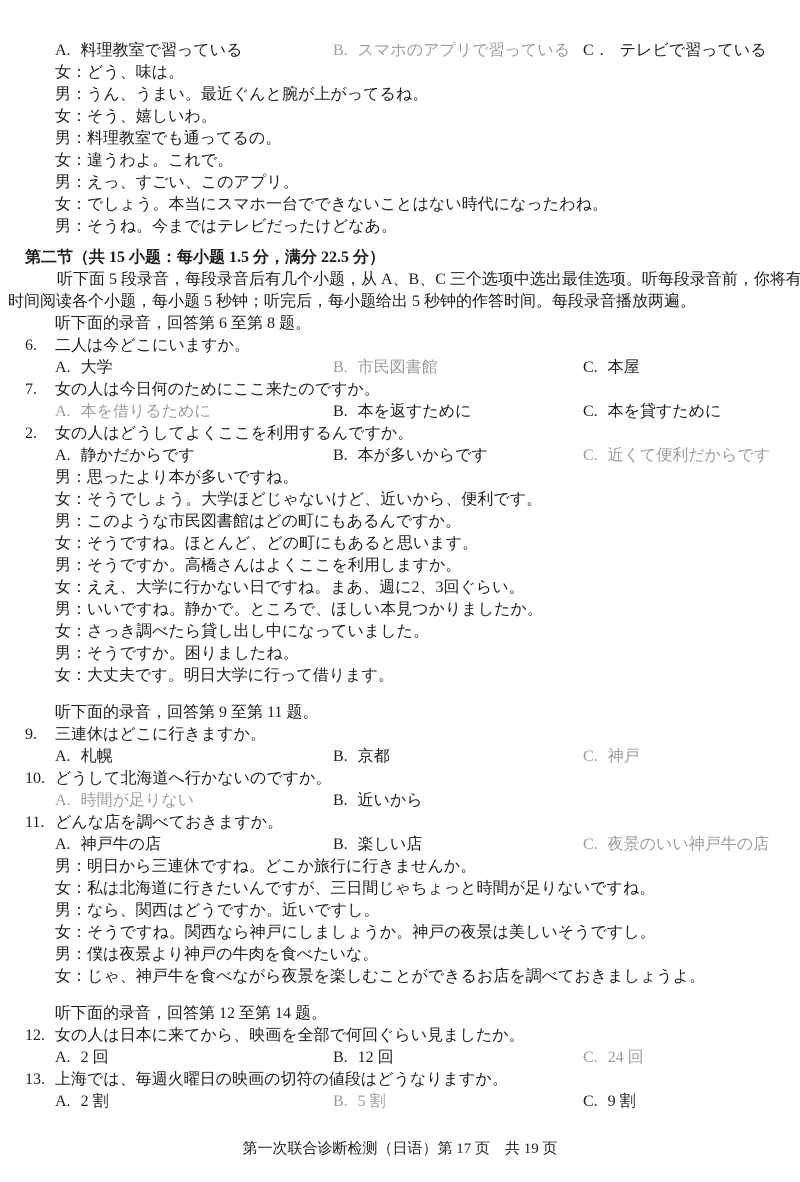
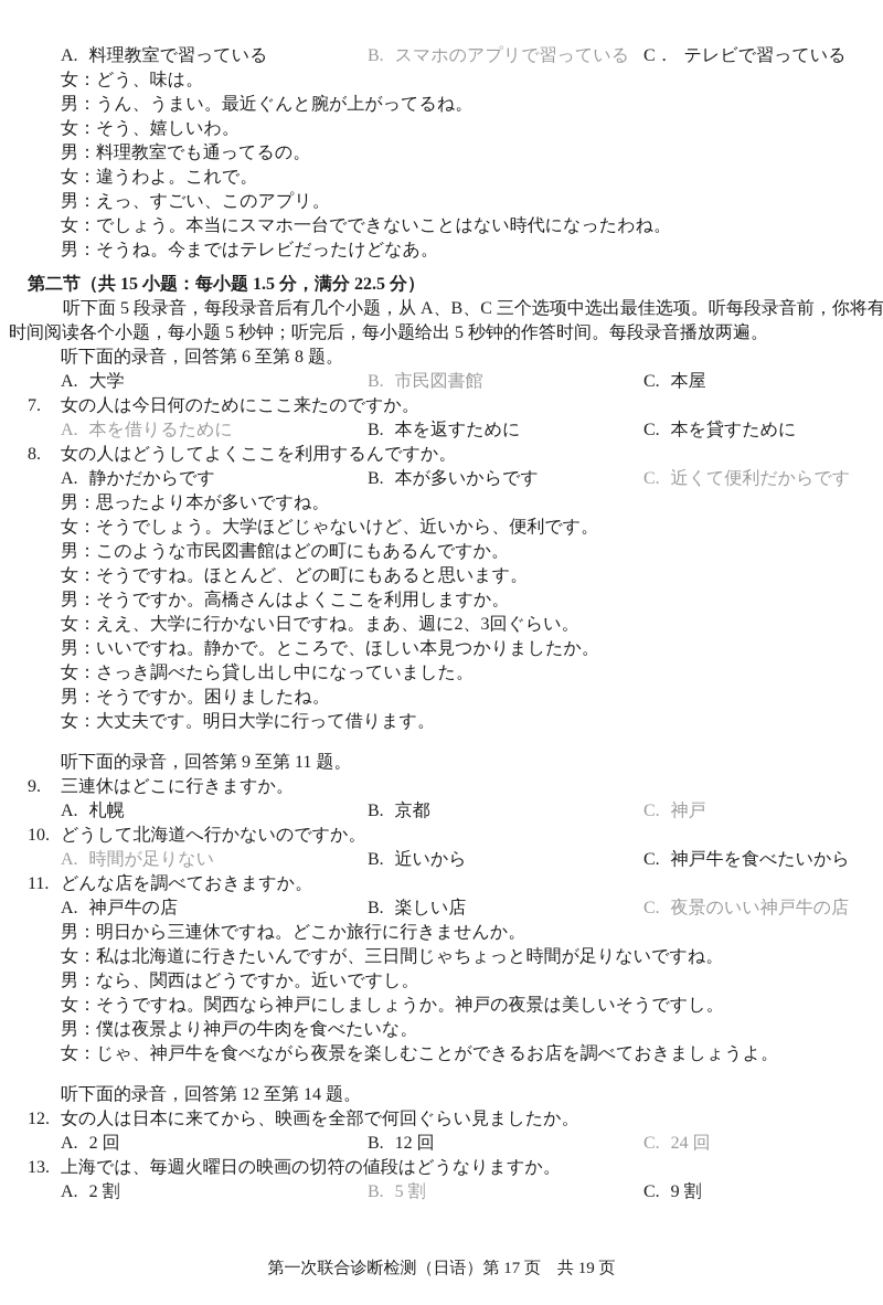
  A. 料理教室で習っている
  B. スマホのアプリで習っている
  C． テレビで習っている
  女：どう、味は。
  男：うん、うまい。最近ぐんと腕が上がってるね。
  女：そう、嬉しいわ。
  男：料理教室でも通ってるの。
  女：違うわよ。これで。
  男：えっ、すごい、このアプリ。
  女：でしょう。本当にスマホ一台でできないことはない時代になったわね。
  男：そうね。今まではテレビだったけどなあ。
  第二节（共 15 小题：每小题 1.5 分，满分 22.5 分）
  听下面 5 段录音，每段录音后有几个小题，从 A、B、C 三个选项中选出最佳选项。听每段录音前，你将有
  时间阅读各个小题，每小题 5 秒钟；听完后，每小题给出 5 秒钟的作答时间。每段录音播放两遍。
  听下面的录音，回答第 6 至第 8 题。
- 6.
- 二人は今どこにいますか。
  A. 大学
  B. 市民図書館
  C. 本屋
  7.
  女の人は今日何のためにここ来たのですか。
  A. 本を借りるために
  B. 本を返すために
  C. 本を貸すために
- 2.
+ 8.
  女の人はどうしてよくここを利用するんですか。
  A. 静かだからです
  B. 本が多いからです
  C. 近くて便利だからです
  男：思ったより本が多いですね。
  女：そうでしょう。大学ほどじゃないけど、近いから、便利です。
  男：このような市民図書館はどの町にもあるんですか。
  女：そうですね。ほとんど、どの町にもあると思います。
  男：そうですか。高橋さんはよくここを利用しますか。
  女：ええ、大学に行かない日ですね。まあ、週に2、3回ぐらい。
  男：いいですね。静かで。ところで、ほしい本見つかりましたか。
  女：さっき調べたら貸し出し中になっていました。
  男：そうですか。困りましたね。
  女：大丈夫です。明日大学に行って借ります。
  听下面的录音，回答第 9 至第 11 题。
  9.
  三連休はどこに行きますか。
  A. 札幌
  B. 京都
  C. 神戸
  10.
  どうして北海道へ行かないのですか。
  A. 時間が足りない
  B. 近いから
+ C. 神戸牛を食べたいから
  11.
  どんな店を調べておきますか。
  A. 神戸牛の店
  B. 楽しい店
  C. 夜景のいい神戸牛の店
  男：明日から三連休ですね。どこか旅行に行きませんか。
  女：私は北海道に行きたいんですが、三日間じゃちょっと時間が足りないですね。
  男：なら、関西はどうですか。近いですし。
  女：そうですね。関西なら神戸にしましょうか。神戸の夜景は美しいそうですし。
  男：僕は夜景より神戸の牛肉を食べたいな。
  女：じゃ、神戸牛を食べながら夜景を楽しむことができるお店を調べておきましょうよ。
  听下面的录音，回答第 12 至第 14 题。
  12.
  女の人は日本に来てから、映画を全部で何回ぐらい見ましたか。
  A. 2 回
  B. 12 回
  C. 24 回
  13.
  上海では、毎週火曜日の映画の切符の値段はどうなりますか。
  A. 2 割
  B. 5 割
  C. 9 割
  第一次联合诊断检测（日语）第 17 页 共 19 页
